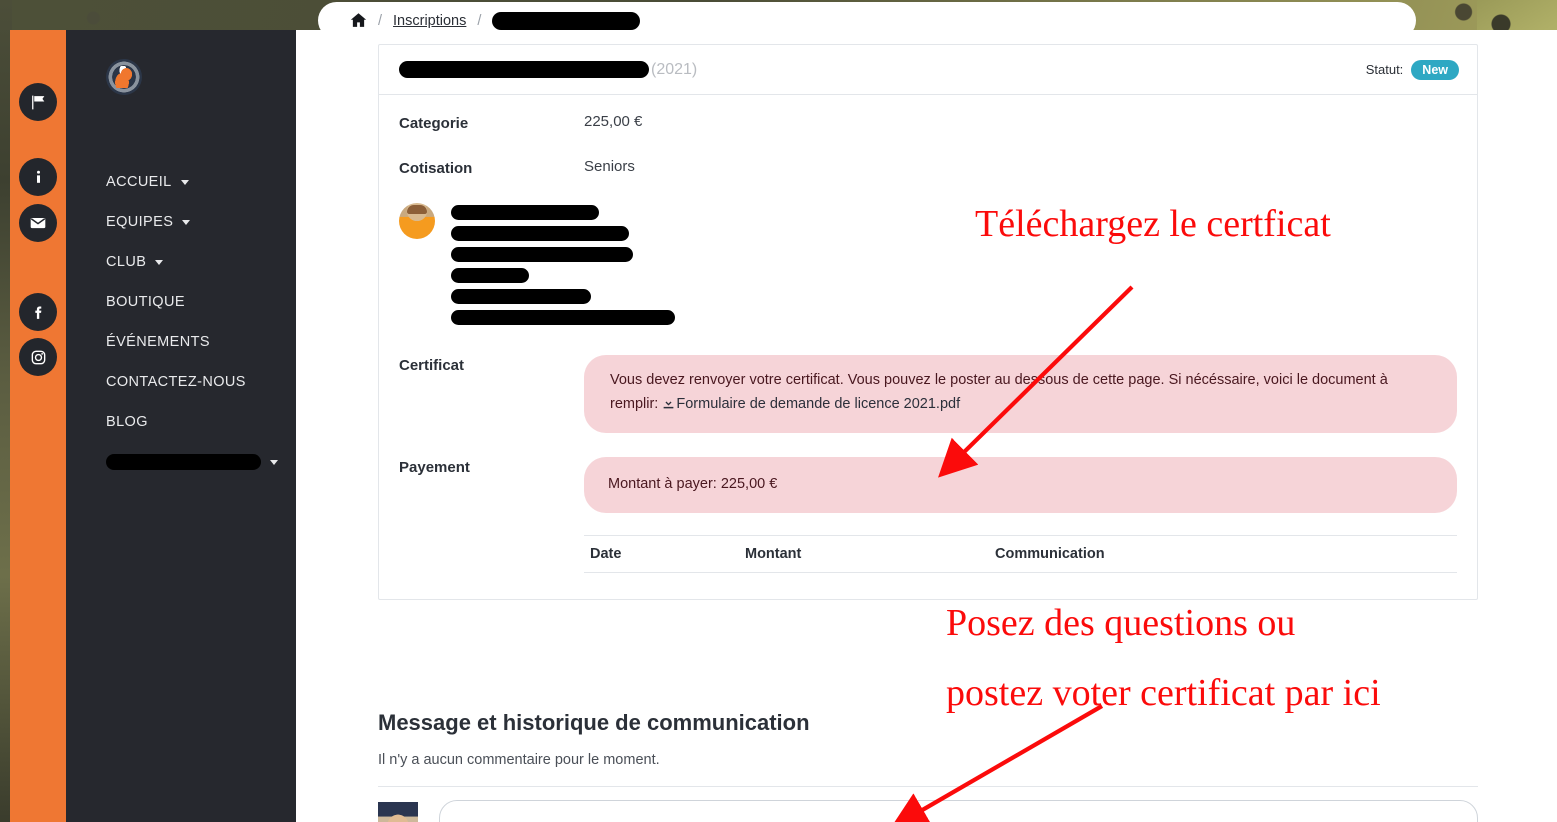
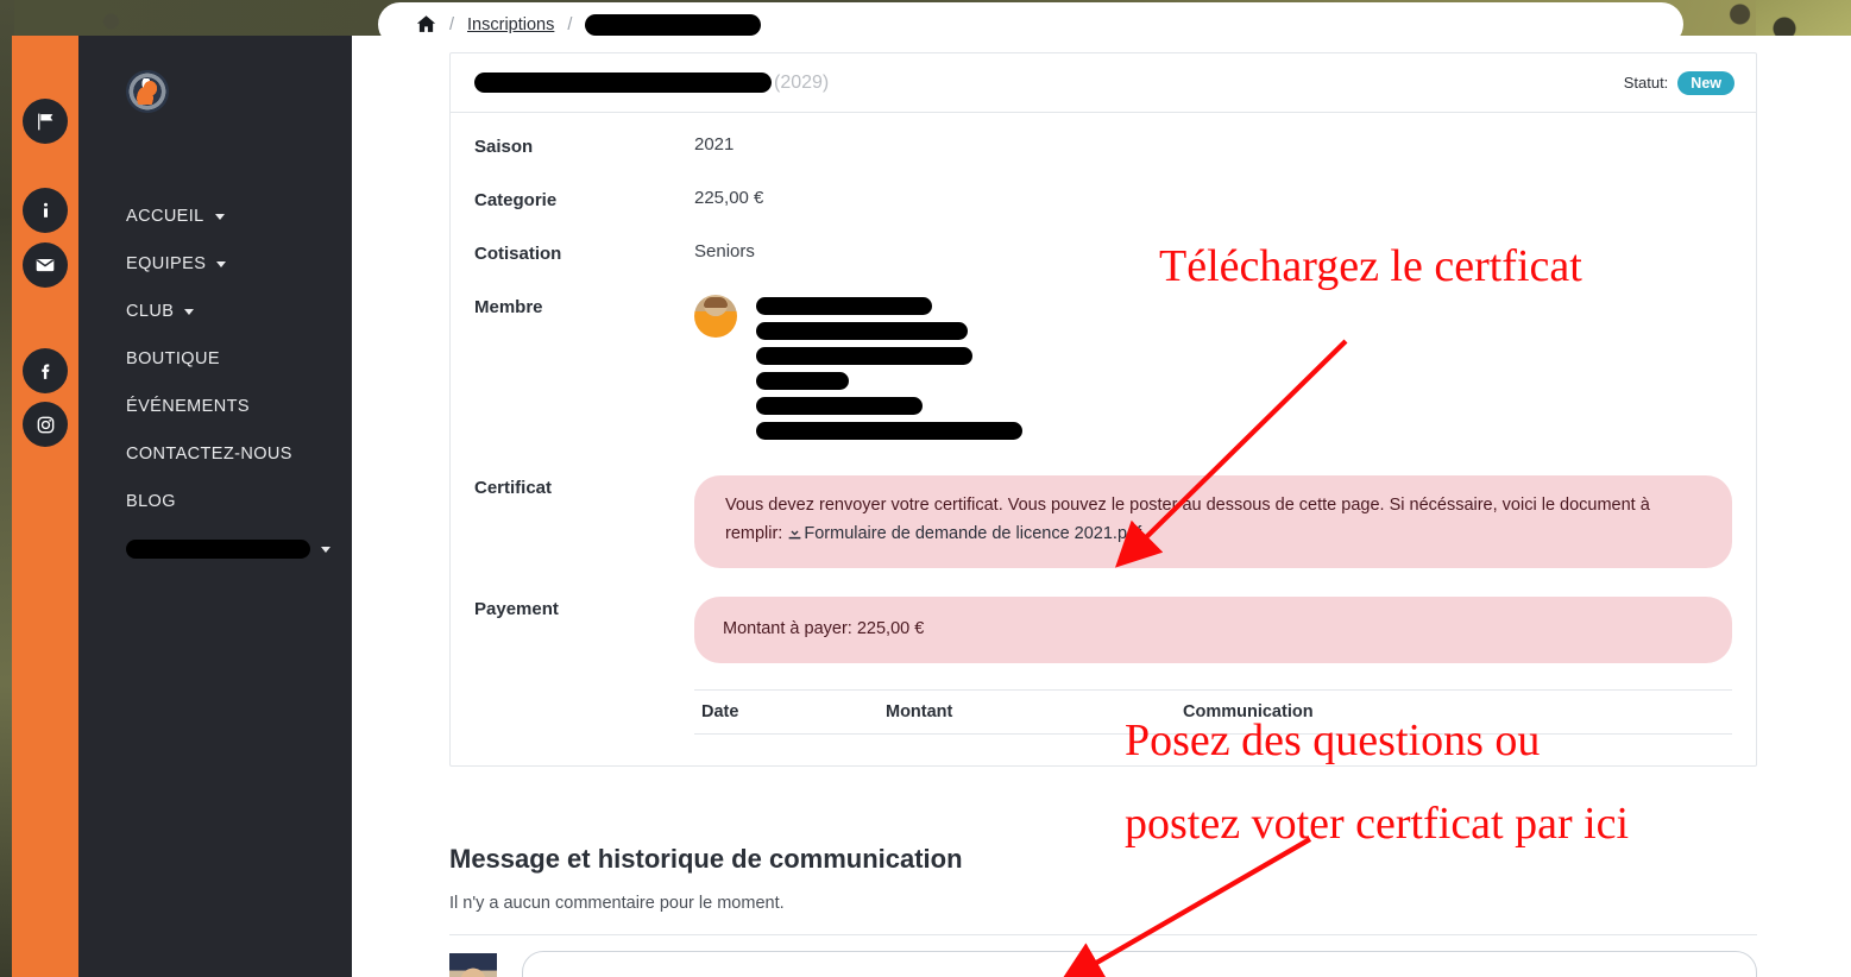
- (2021)
+ (2029)
  Statut:
  New
+ Saison
+ 2021
  Categorie
  225,00 €
  Cotisation
  Seniors
+ Membre
  Certificat
  Vous devez renvoyer votre certificat. Vous pouvez le poster au dessous de cette page. Si nécéssaire, voici le document à remplir: Formulaire de demande de licence 2021.pdf
  Payement
  Montant à payer: 225,00 €
  Date	Montant	Communication
  Message et historique de communication
  Il n'y a aucun commentaire pour le moment.
  ACCUEIL
  EQUIPES
  CLUB
  BOUTIQUE
  ÉVÉNEMENTS
  CONTACTEZ-NOUS
  BLOG
  /
  Inscriptions
  /
  Téléchargez le certficat
  Posez des questions ou
- postez voter certificat par ici
+ postez voter certficat par ici
